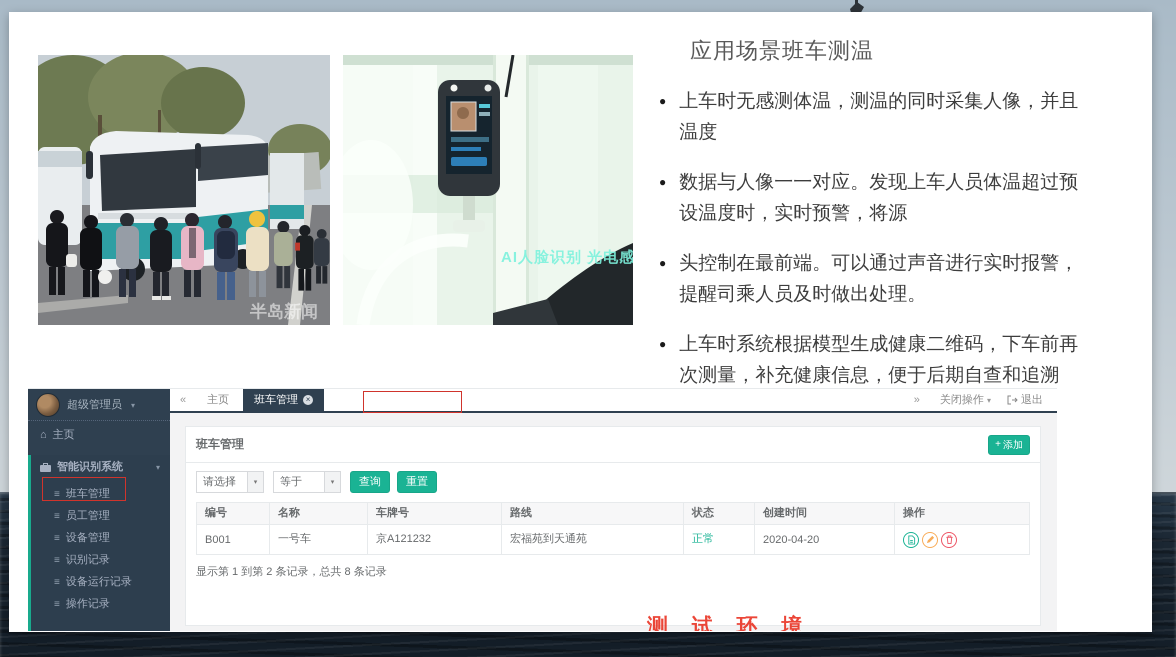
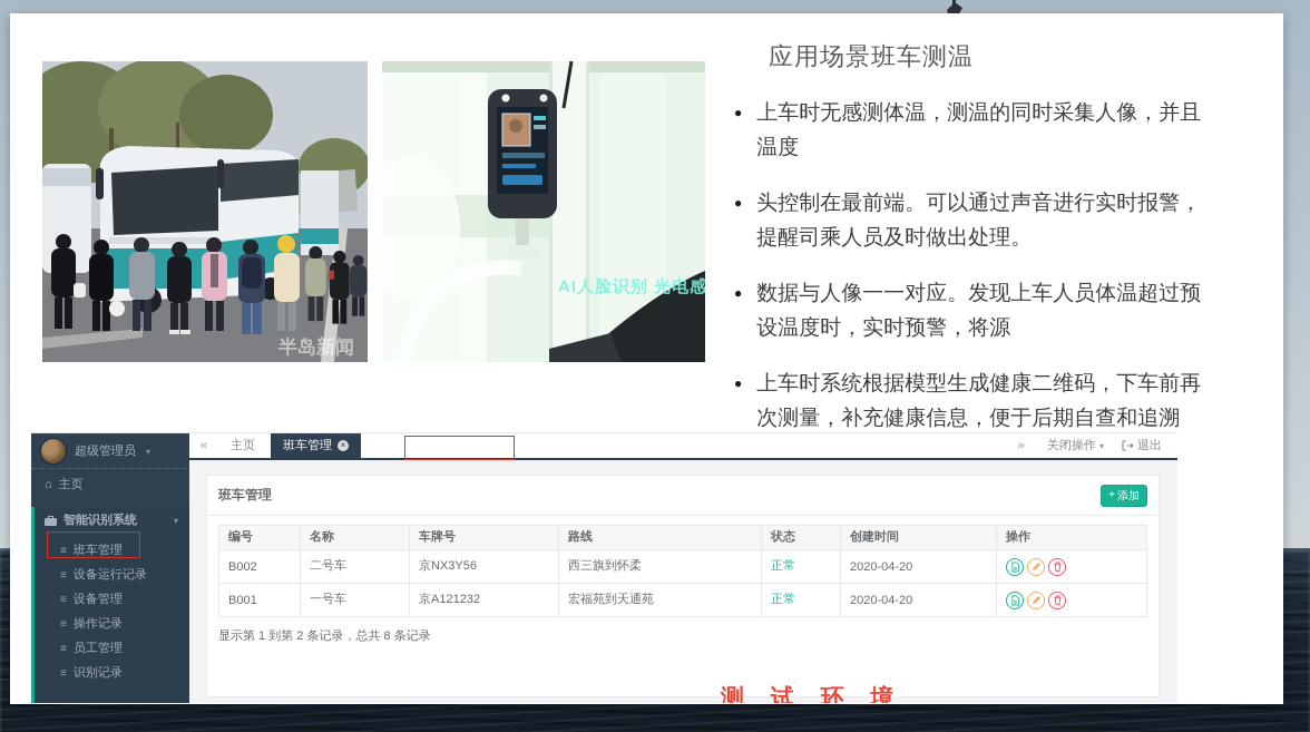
  半岛新闻
  AI人脸识别 光电感
  应用场景班车测温
  ●
  上车时无感测体温，测温的同时采集人像，并且温度
  ●
- 数据与人像一一对应。发现上车人员体温超过预设温度时，实时预警，将源
+ 头控制在最前端。可以通过声音进行实时报警，提醒司乘人员及时做出处理。
  ●
- 头控制在最前端。可以通过声音进行实时报警，提醒司乘人员及时做出处理。
+ 数据与人像一一对应。发现上车人员体温超过预设温度时，实时预警，将源
  ●
  上车时系统根据模型生成健康二维码，下车前再次测量，补充健康信息，便于后期自查和追溯
  超级管理员
  ▾
  ⌂ 主页
  智能识别系统
  ▾
  ≡ 班车管理
- ≡ 员工管理
+ ≡ 设备运行记录
  ≡ 设备管理
- ≡ 识别记录
+ ≡ 操作记录
- ≡ 设备运行记录
+ ≡ 员工管理
- ≡ 操作记录
+ ≡ 识别记录
  «
  主页
  班车管理
  ×
  »
  关闭操作 ▾
  退出
  班车管理
  +
  添加
- 请选择
- 等于
- 查询
- 重置
  编号	名称	车牌号	路线	状态	创建时间	操作
+ B002	二号车	京NX3Y56	西三旗到怀柔	正常	2020-04-20
  B001	一号车	京A121232	宏福苑到天通苑	正常	2020-04-20
  显示第 1 到第 2 条记录，总共 8 条记录
  测 试 环 境
